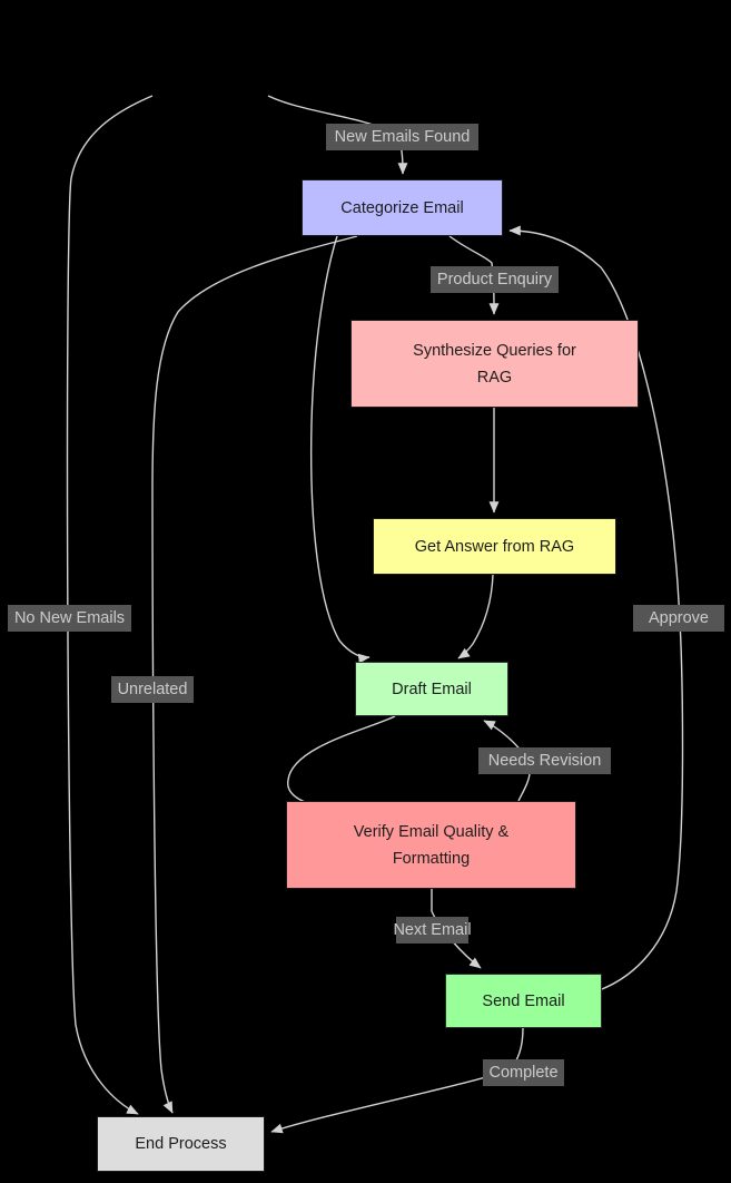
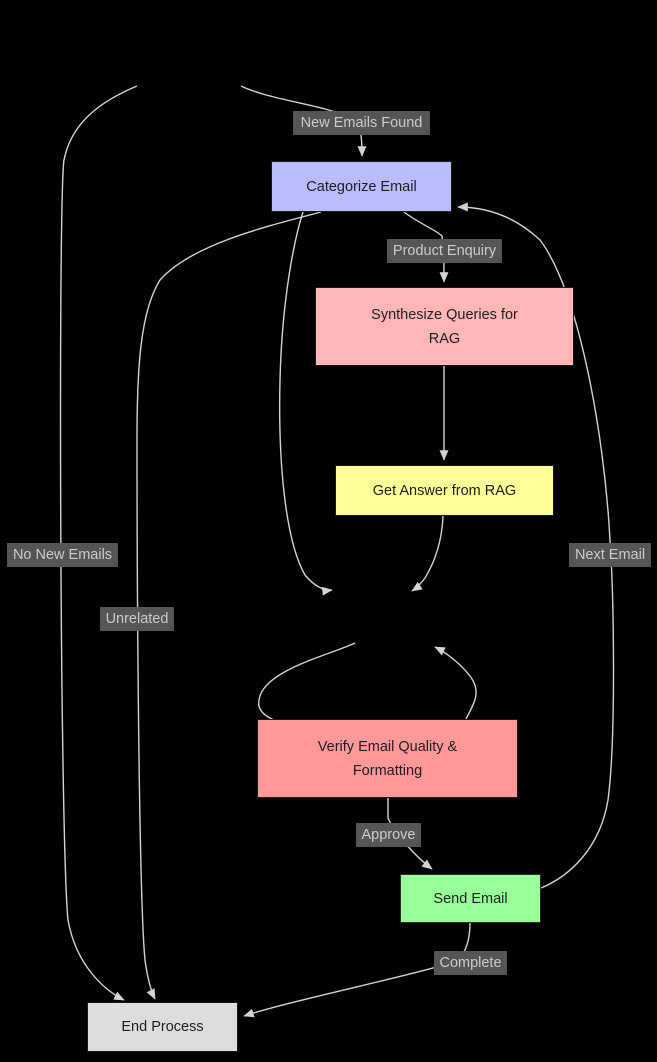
  Categorize Email
  Synthesize Queries for
  RAG
  Get Answer from RAG
- Draft Email
  Verify Email Quality &
  Formatting
  Send Email
  End Process
  New Emails Found
  Product Enquiry
  No New Emails
- Approve
+ Next Email
  Unrelated
- Needs Revision
- Next Email
+ Approve
  Complete
